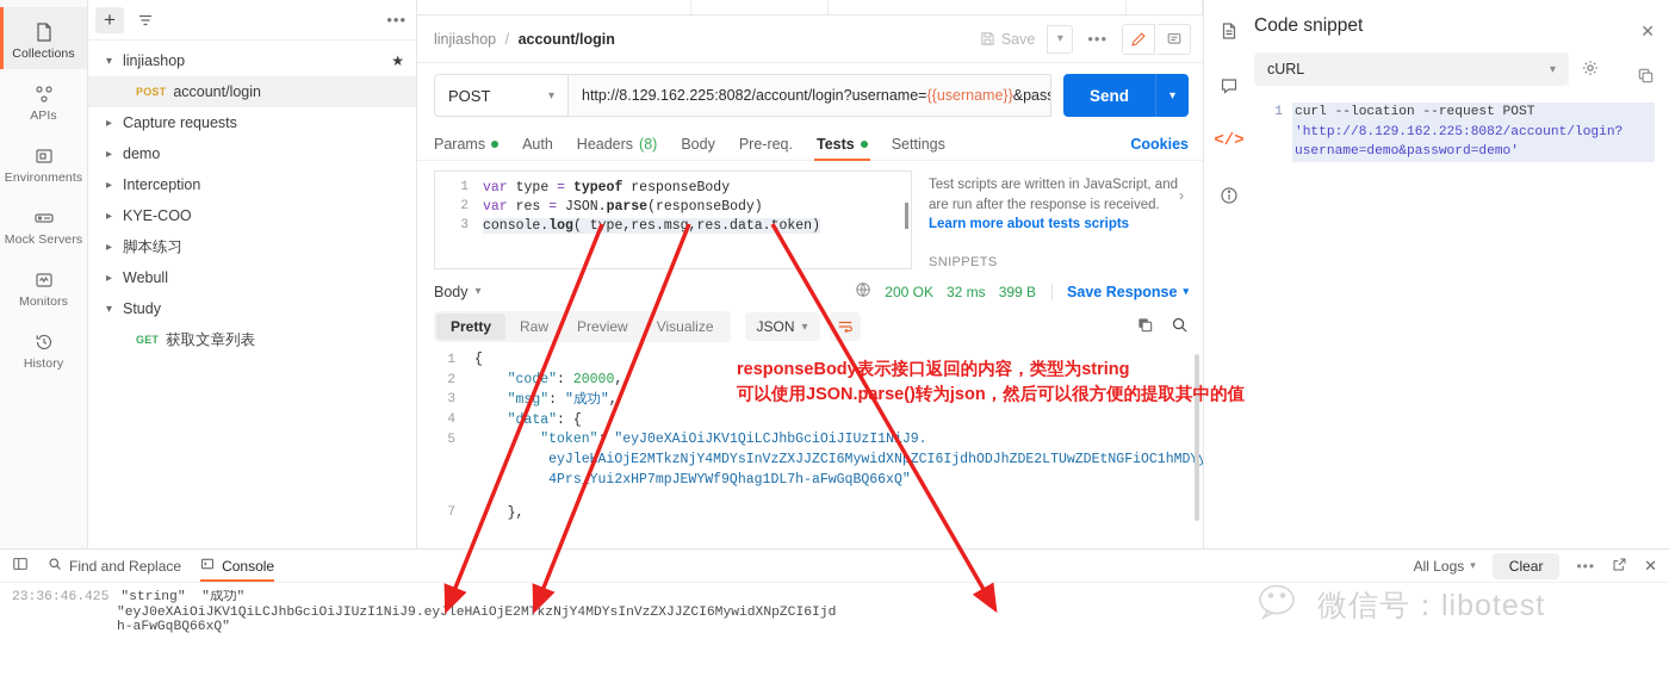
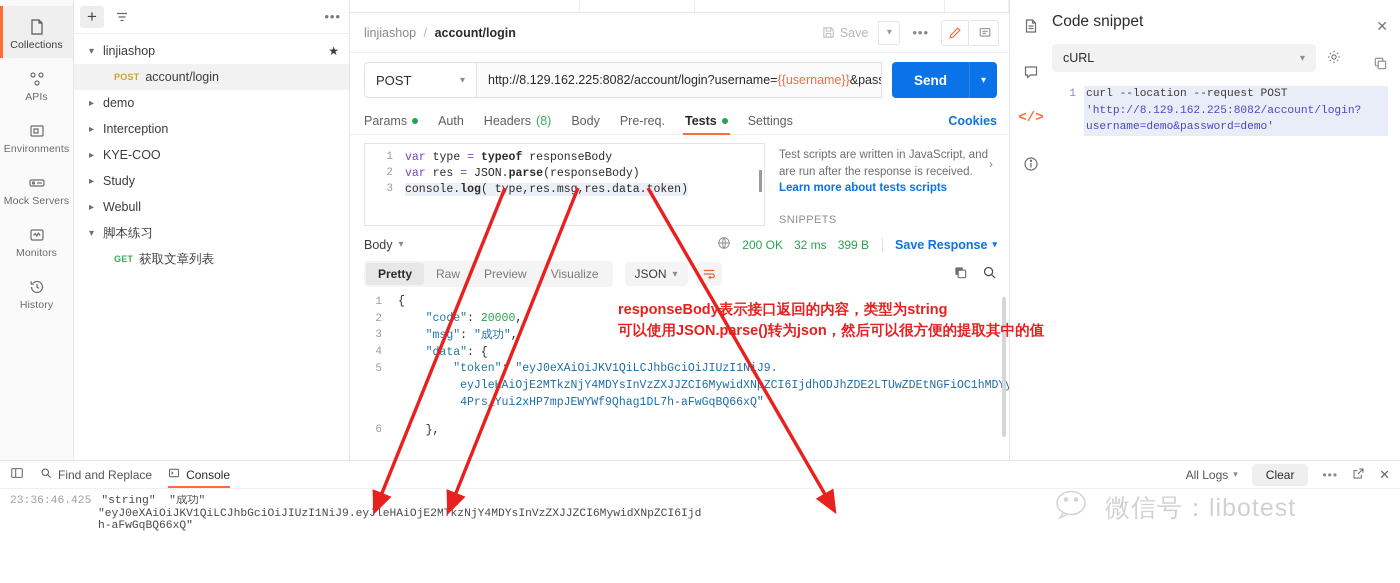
  Collections
  APIs
  Environments
  Mock Servers
  Monitors
  History
  +
  •••
  linjiashop
  ★
  POST
  account/login
- Capture requests
  demo
  Interception
  KYE-COO
- 脚本练习
+ Study
  Webull
- Study
+ 脚本练习
  GET
  获取文章列表
  linjiashop / account/login
  Save
  ▾
  •••
  POST
  ▾
  http://8.129.162.225:8082/account/login?username=
  {{username}}
  Send
  ▾
  Params
  Auth
  Headers
  (8)
  Body
  Pre-req.
  Tests
  Settings
  Cookies
  1
  var type = typeof responseBody
  2
  var res = JSON.parse(responseBody)
  3
  console.log( tpe,res.msg,res.data.oken)
  Test scripts are written in JavaScript, and are run after the response is received.
  Learn more about tests scripts
  SNIPPETS
  ›
  Body
  ▾
  200 OK
  32 ms
  399 B
  Save Response
  ▾
  Pretty
  Raw
  Preview
  Visualize
  JSON
  ▾
  1
  {
  2
  "code": 20000,
  3
  "msg": "成功",
  4
  "data": {
  5
  "token" "eyJ0eXAiOiJKV1QiLCJhbGciOiJIUzI1NJ9.
  4PrsYui2xHP7mpJEWYWf9Qhag1DL7h-aFwGqBQ66xQ"
- 7
+ 6
  },
  </>
  Code snippet
  ✕
  cURL
  ▾
  1
  curl --location --request POST 'http://8.129.162.225:8082/account/login?username=demo&password=demo'
  Find and Replace
  Console
  All Logs
  ▾
  Clear
  •••
  ✕
  23:36:46.425
  "string" "成功"
  "eyJ0eXAiOiJKV1QiLCJhbGciOiJIUzI1NiJ9.eyJleHAiOjE2MTkzNjY4MDYsInVzZXJJZCI6MywidXNpZCI6Ijd
  h-aFwGqBQ66xQ"
  responseBody表示接口返回的内容，类型为string
  可以使用JSON.parse()转为json，然后可以很方便的提取其中的值
  微信号：libotest
